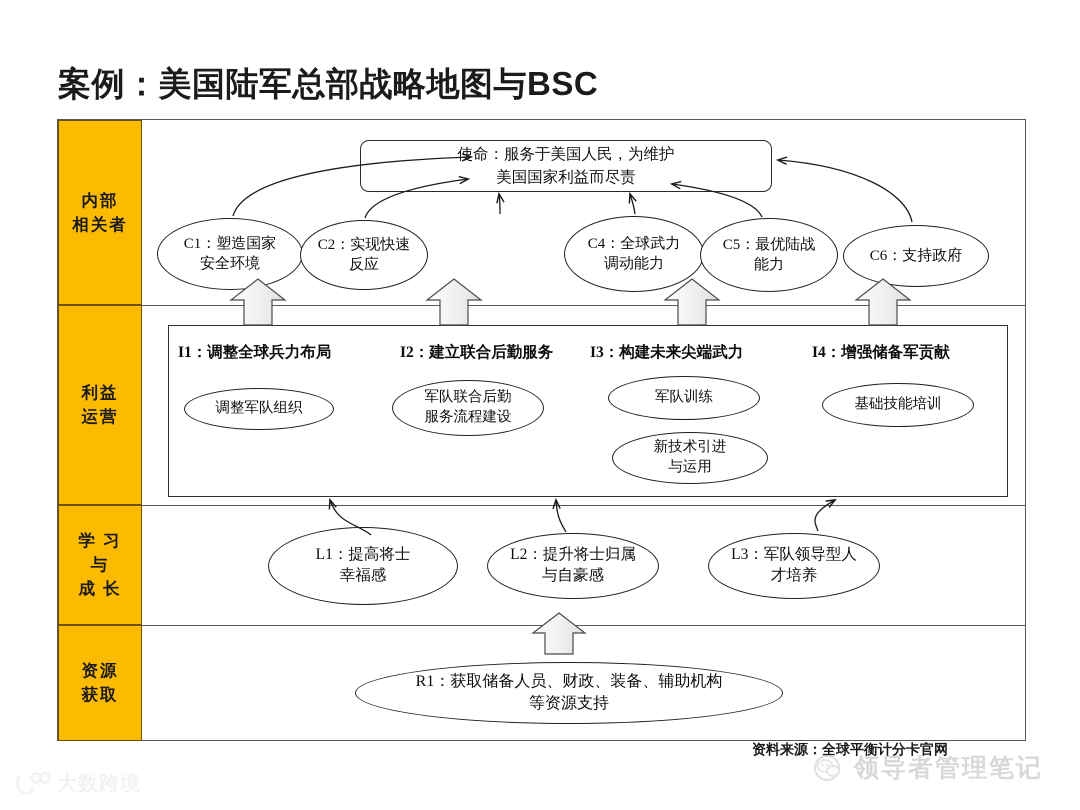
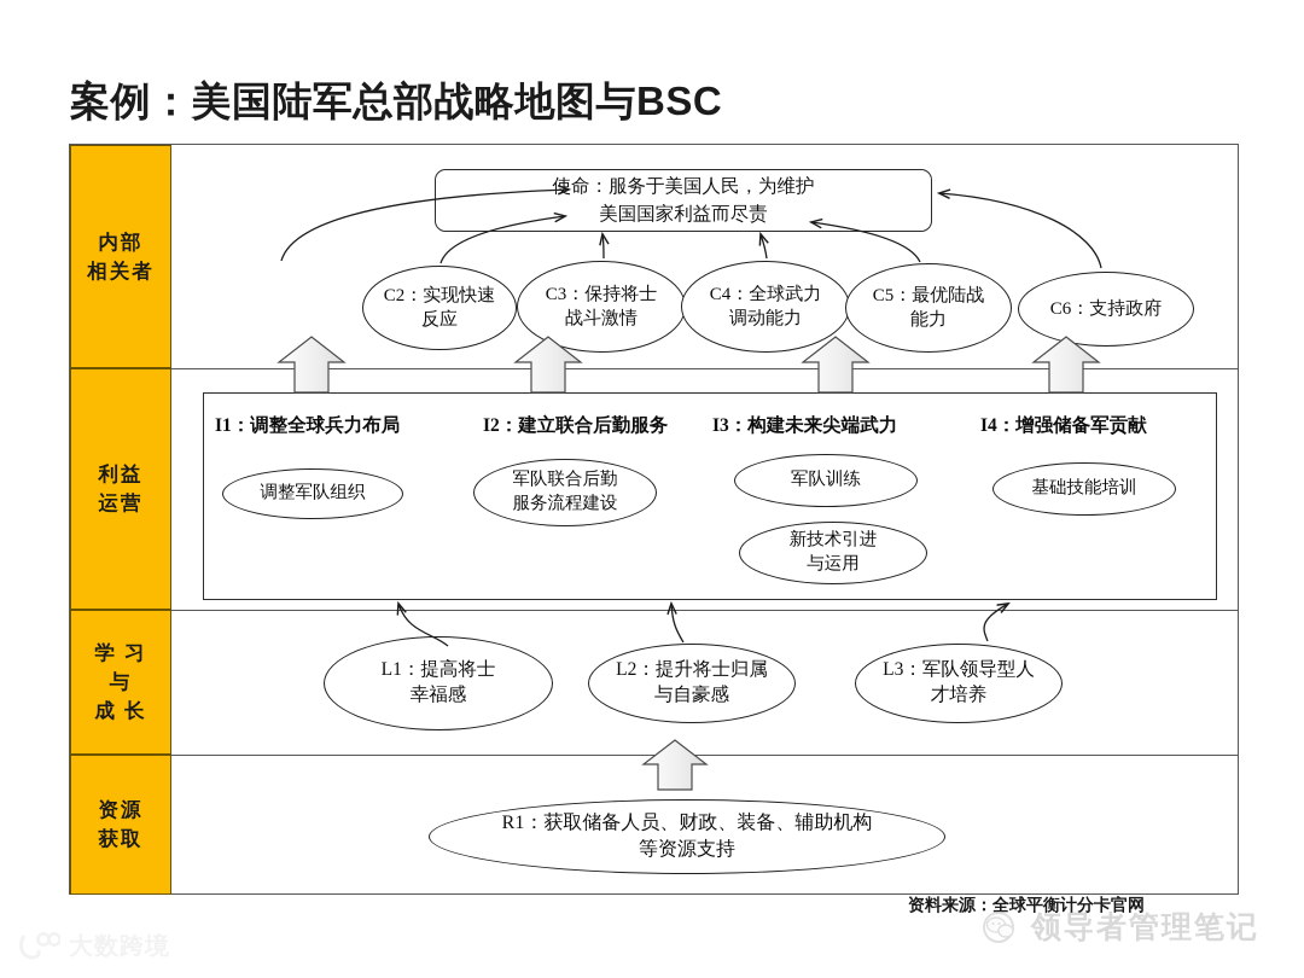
  案例：美国陆军总部战略地图与BSC
  内部
  相关者
  利益
  运营
  学 习
  与
  成 长
  资源
  获取
  使命：服务于美国人民，为维护
  美国国家利益而尽责
- C1：塑造国家
- 安全环境
  C2：实现快速
  反应
+ C3：保持将士
+ 战斗激情
  C4：全球武力
  调动能力
  C5：最优陆战
  能力
  C6：支持政府
  I1：调整全球兵力布局
  I2：建立联合后勤服务
  I3：构建未来尖端武力
  I4：增强储备军贡献
  调整军队组织
  军队联合后勤
  服务流程建设
  军队训练
  新技术引进
  与运用
  基础技能培训
  L1：提高将士
  幸福感
  L2：提升将士归属
  与自豪感
  L3：军队领导型人
  才培养
  R1：获取储备人员、财政、装备、辅助机构
  等资源支持
  资料来源：全球平衡计分卡官网
  领导者管理笔记
